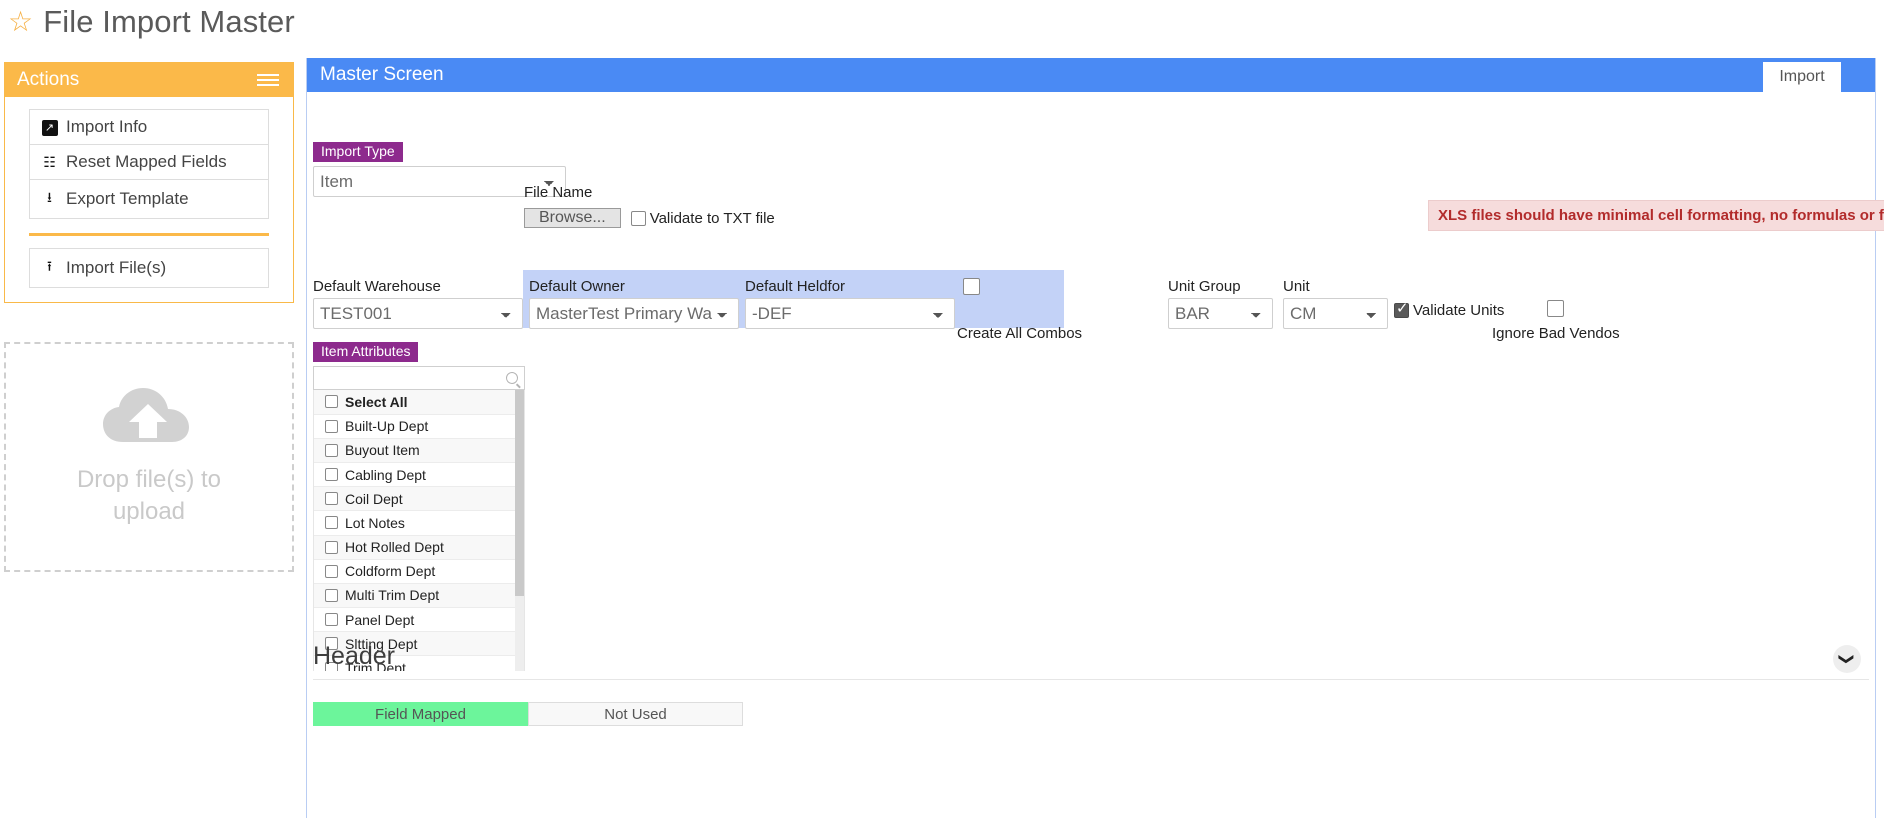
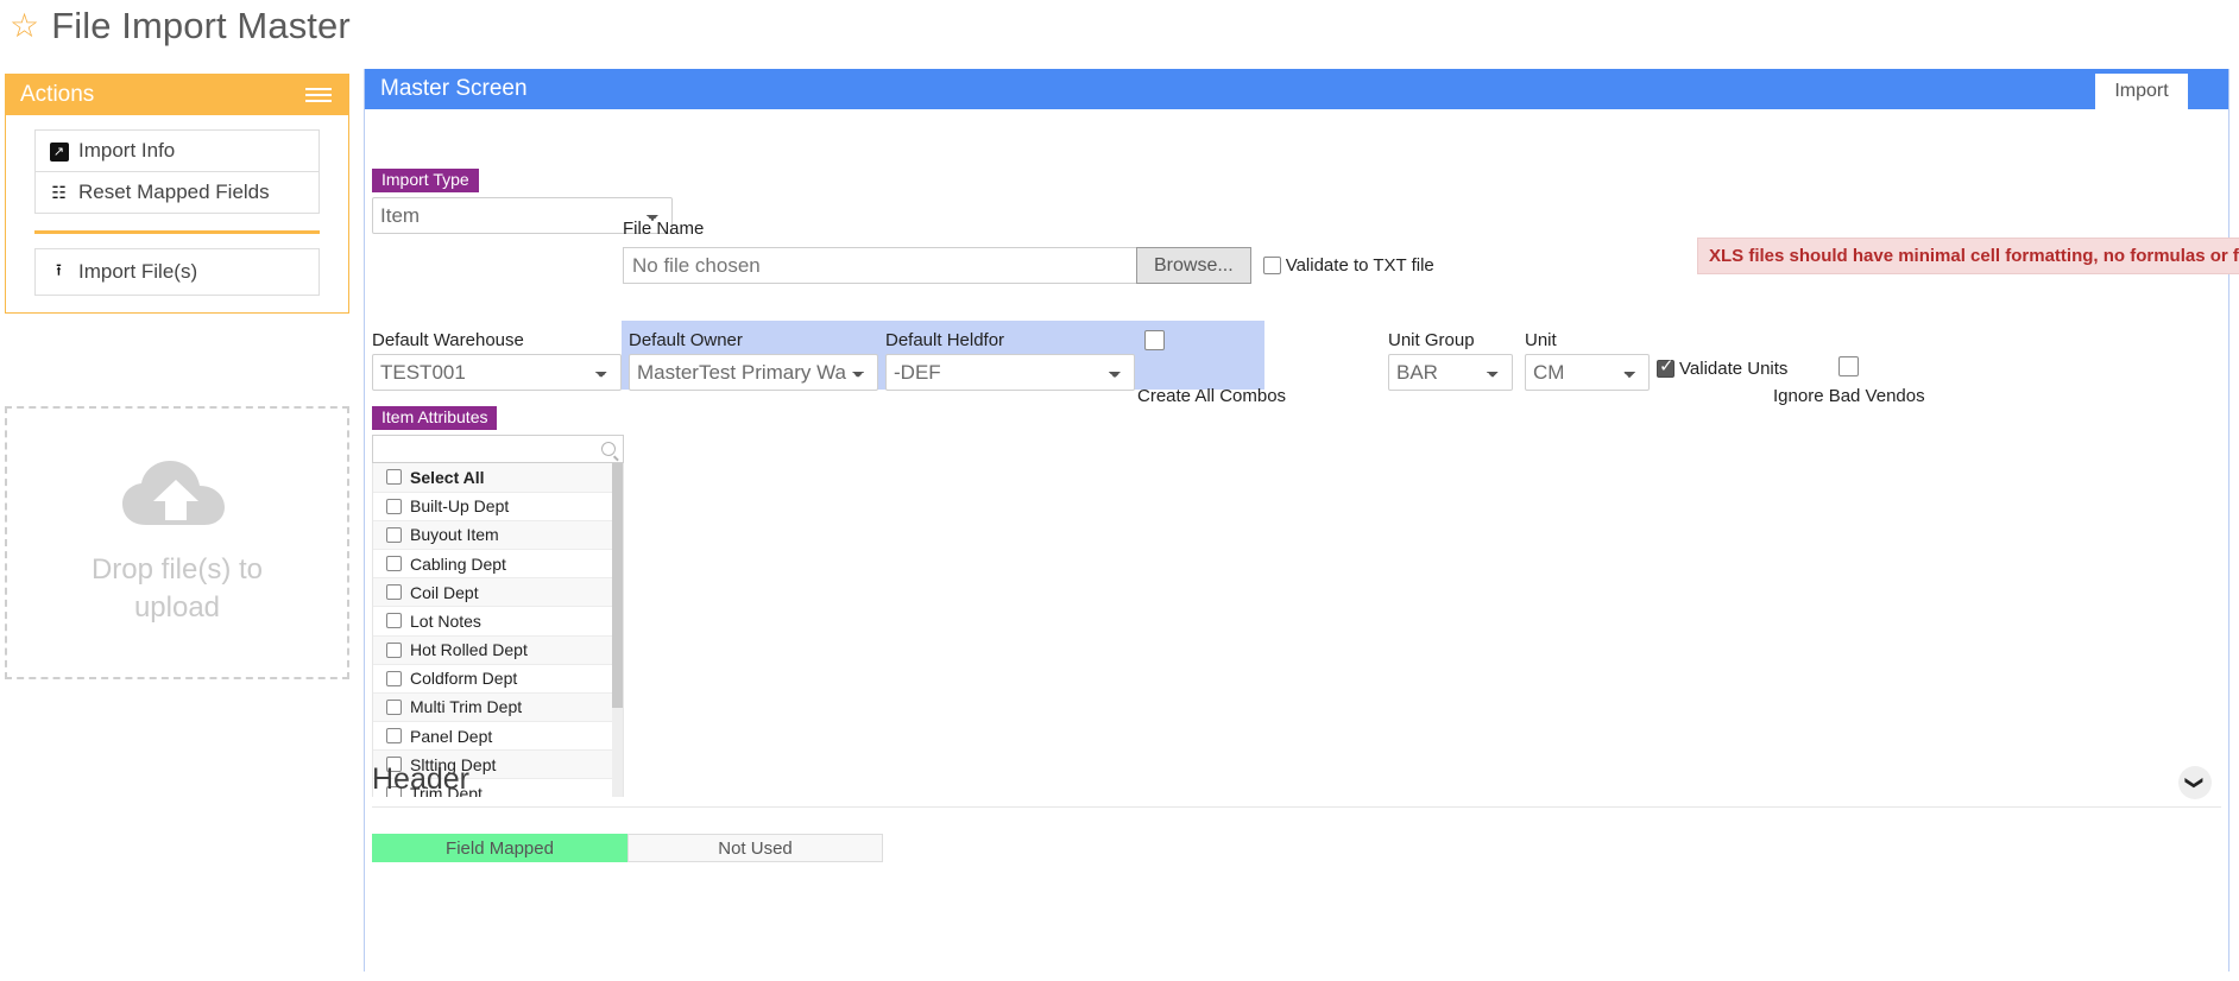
  ☆
  File Import Master
  Actions
  ↗
  Import Info
  ☷
  Reset Mapped Fields
- ⭳
- Export Template
  ⭱
  Import File(s)
  Drop file(s) to
  upload
  Master Screen
  Import
  Import Type Item
  File Name
+ No file chosen
  Browse...
  Validate to TXT file
  XLS files should have minimal cell formatting, no formulas or f
  Default Warehouse
  TEST001
  Default Owner
  MasterTest Primary Wa
  Default Heldfor
  -DEF
  Create All Combos
  Unit Group
  BAR
  Unit
  CM
  Validate Units
  Ignore Bad Vendos
  Item Attributes
  Select All
  Built-Up Dept
  Buyout Item
  Cabling Dept
  Coil Dept
  Lot Notes
  Hot Rolled Dept
  Coldform Dept
  Multi Trim Dept
  Panel Dept
  Sltting Dept
  Trim Dept
  Header
  Field Mapped
  Not Used
